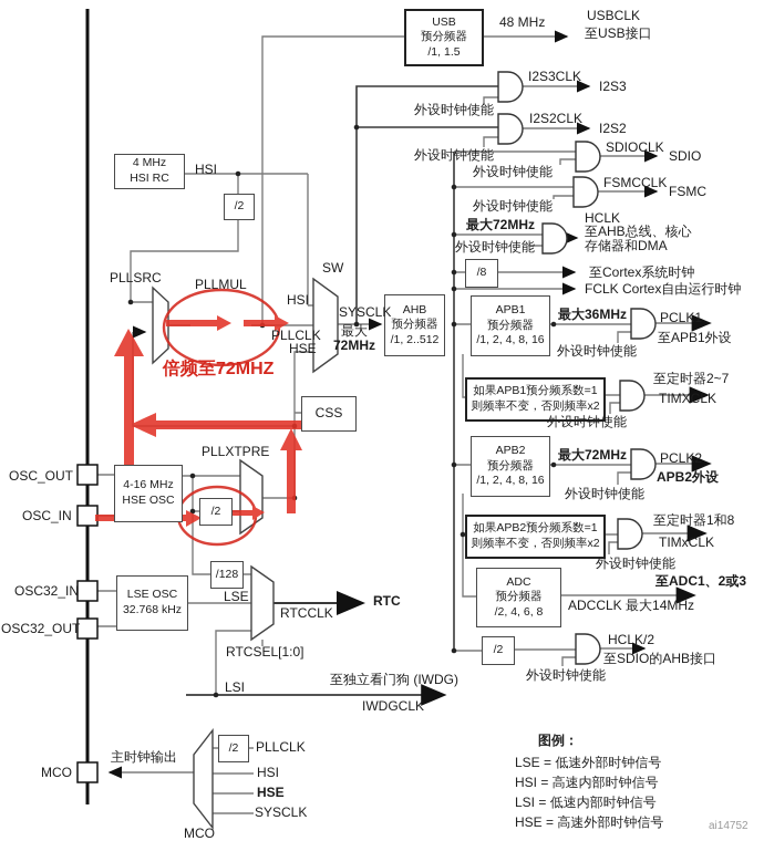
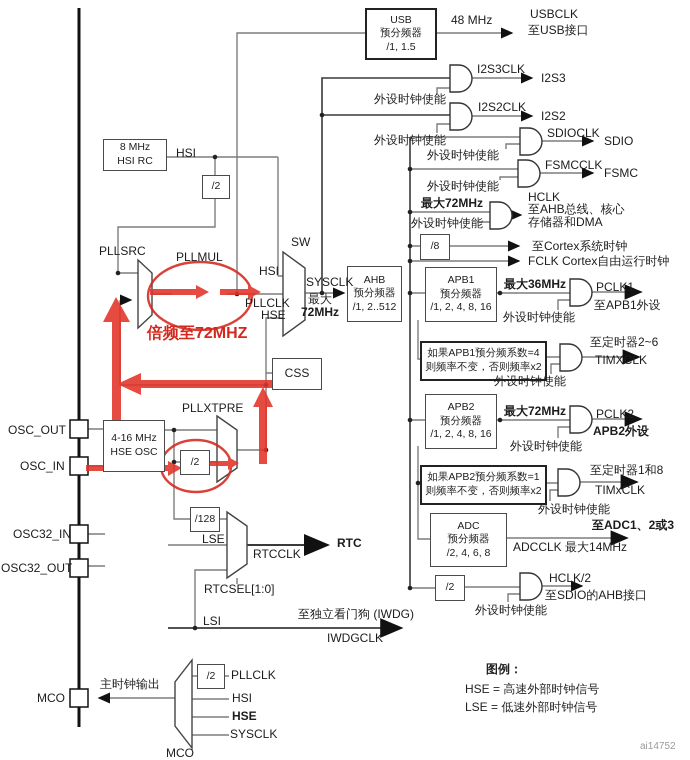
  USB
  预分频器
  /1, 1.5
- 4 MHz
+ 8 MHz
  HSI RC
  /2
  CSS
  4-16 MHz
  HSE OSC
  /2
  /128
- LSE OSC
- 32.768 kHz
  /2
  AHB
  预分频器
  /1, 2..512
  APB1
  预分频器
  /1, 2, 4, 8, 16
- 如果APB1预分频系数=1
+ 如果APB1预分频系数=4
  则频率不变，否则频率x2
  APB2
  预分频器
  /1, 2, 4, 8, 16
  如果APB2预分频系数=1
  则频率不变，否则频率x2
  ADC
  预分频器
  /2, 4, 6, 8
  /8
  /2
  48 MHz
  USBCLK
  至USB接口
  I2S3CLK
  I2S3
  外设时钟使能
  I2S2CLK
  I2S2
  外设时钟使能
  SDIOCLK
  SDIO
  外设时钟使能
  FSMCCLK
  FSMC
  外设时钟使能
  最大72MHz
  外设时钟使能
  HCLK
  至AHB总线、核心
  存储器和DMA
  至Cortex系统时钟
  FCLK Cortex自由运行时钟
  HSI
  PLLSRC
  PLLMUL
  SW
  HSI
  PLLCLK
  HSE
  SYSCLK
  最大
  72MHz
  最大36MHz
  PCLK1
  至APB1外设
  外设时钟使能
- 至定时器2~7
+ 至定时器2~6
  TIMXCLK
  外设时钟使能
  最大72MHz
  PCLK2
  APB2外设
  外设时钟使能
  至定时器1和8
  TIMxCLK
  外设时钟使能
  至ADC1、2或3
  ADCCLK 最大14MHz
  HCLK/2
  至SDIO的AHB接口
  外设时钟使能
  PLLXTPRE
  LSE
  RTCCLK
  RTC
  RTCSEL[1:0]
  LSI
  至独立看门狗 (IWDG)
  IWDGCLK
  主时钟输出
  PLLCLK
  HSI
  HSE
  SYSCLK
  MCO
  MCO
  OSC_OUT
  OSC_IN
  OSC32_IN
  OSC32_OUT
  倍频至72MHZ
  图例：
- LSE = 低速外部时钟信号
+ HSE = 高速外部时钟信号
- HSI = 高速内部时钟信号
- LSI = 低速内部时钟信号
- HSE = 高速外部时钟信号
+ LSE = 低速外部时钟信号
  ai14752
